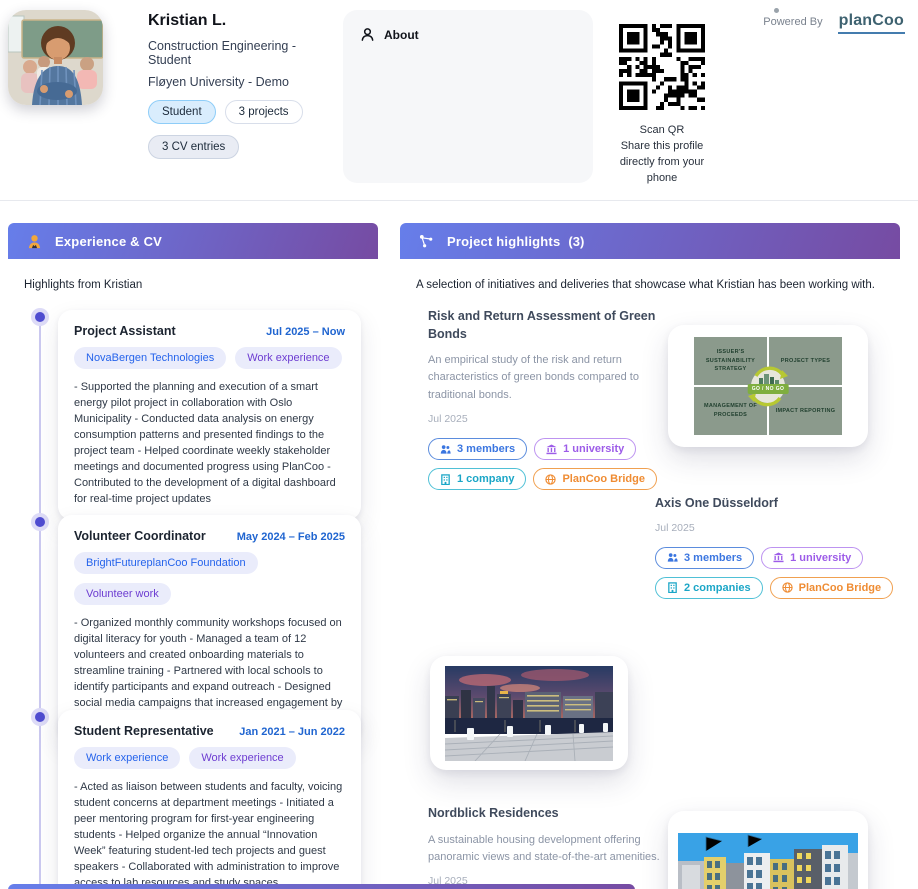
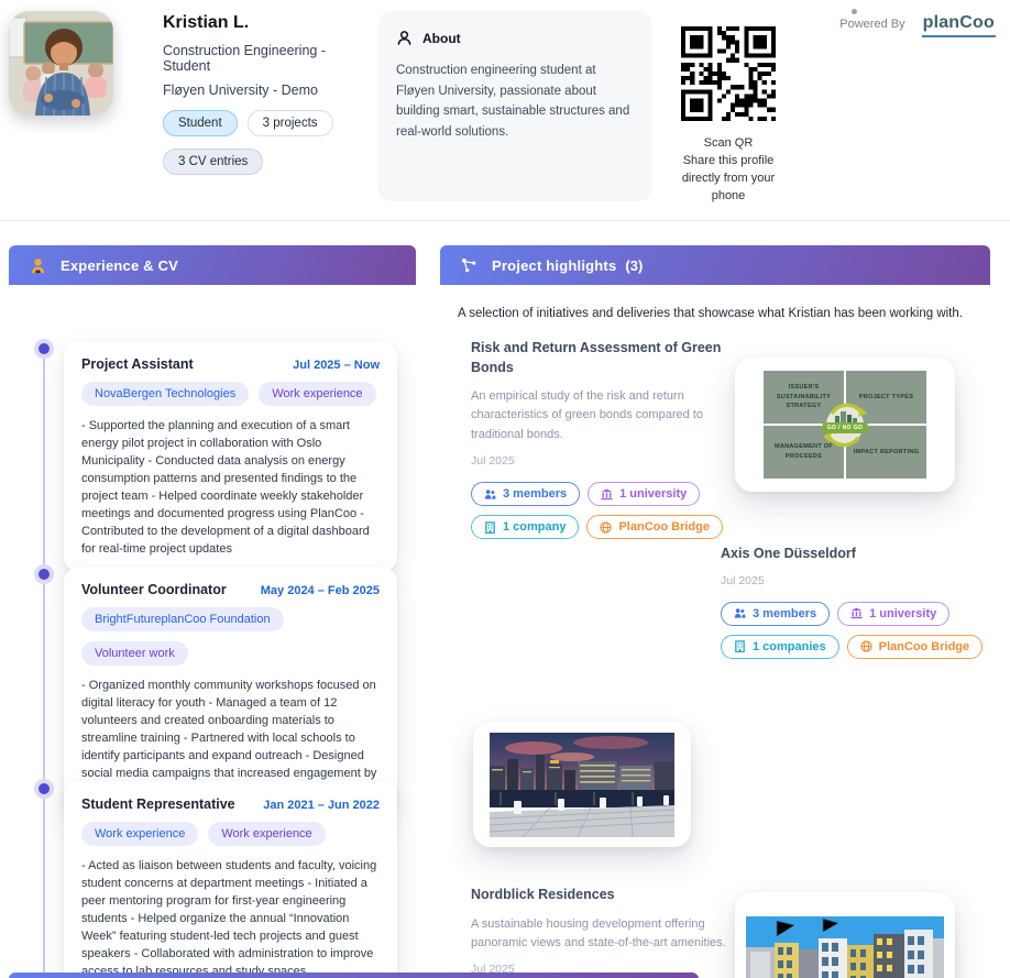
  Kristian L.
  Construction Engineering - Student
  Fløyen University - Demo
  Student
  3 projects
  3 CV entries
  About
+ Construction engineering student at Fløyen University, passionate about building smart, sustainable structures and real-world solutions.
  Scan QR
  Share this profile directly from your phone
  Powered By
  planCoo
  Experience & CV
- Highlights from Kristian
  Project Assistant
  Jul 2025 – Now
  NovaBergen Technologies
  Work experience
  - Supported the planning and execution of a smart energy pilot project in collaboration with Oslo Municipality - Conducted data analysis on energy consumption patterns and presented findings to the project team - Helped coordinate weekly stakeholder meetings and documented progress using PlanCoo - Contributed to the development of a digital dashboard for real-time project updates
  Volunteer Coordinator
  May 2024 – Feb 2025
  BrightFutureplanCoo Foundation
  Volunteer work
  - Organized monthly community workshops focused on digital literacy for youth - Managed a team of 12 volunteers and created onboarding materials to streamline training - Partnered with local schools to identify participants and expand outreach - Designed social media campaigns that increased engagement by
  Student Representative
  Jan 2021 – Jun 2022
  Work experience
  Work experience
  - Acted as liaison between students and faculty, voicing student concerns at department meetings - Initiated a peer mentoring program for first-year engineering students - Helped organize the annual “Innovation Week” featuring student-led tech projects and guest speakers - Collaborated with administration to improve
  Project highlights
  (3)
  A selection of initiatives and deliveries that showcase what Kristian has been working with.
  Risk and Return Assessment of Green Bonds
  An empirical study of the risk and return characteristics of green bonds compared to traditional bonds.
  Jul 2025
  3 members
  1 university
  1 company
  PlanCoo Bridge
  Axis One Düsseldorf
  Jul 2025
  3 members
  1 university
- 2 companies
+ 1 companies
  PlanCoo Bridge
  Nordblick Residences
  A sustainable housing development offering panoramic views and state-of-the-art amenities.
  Jul 2025
